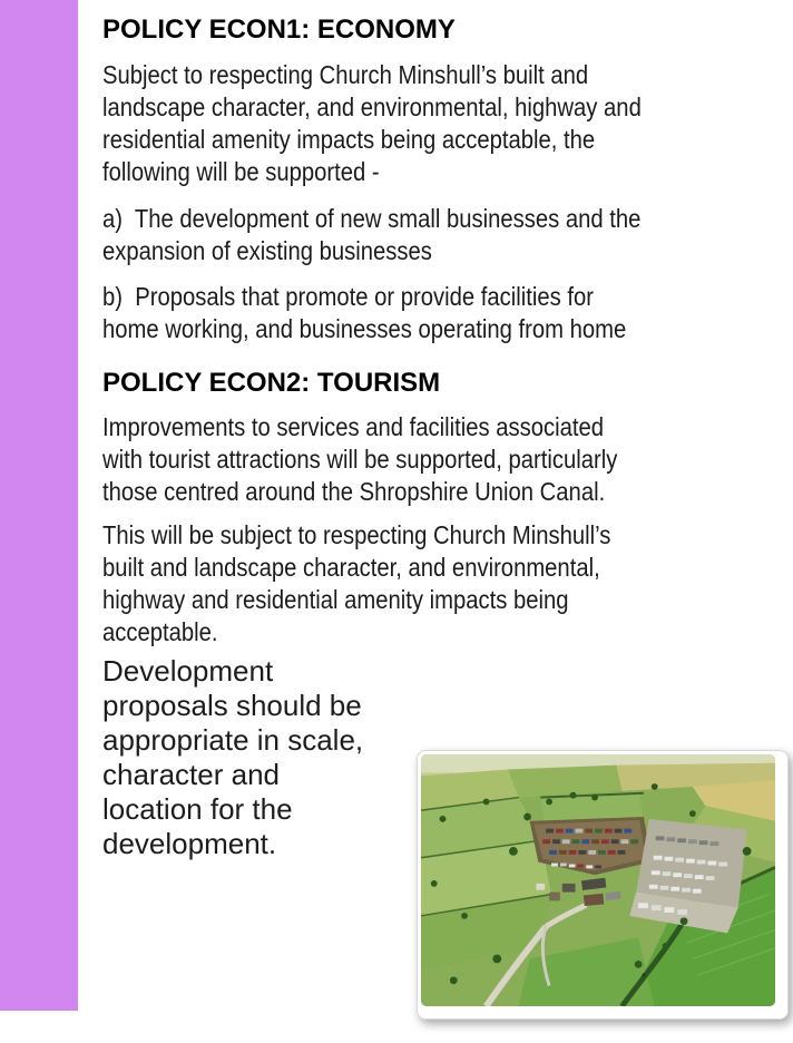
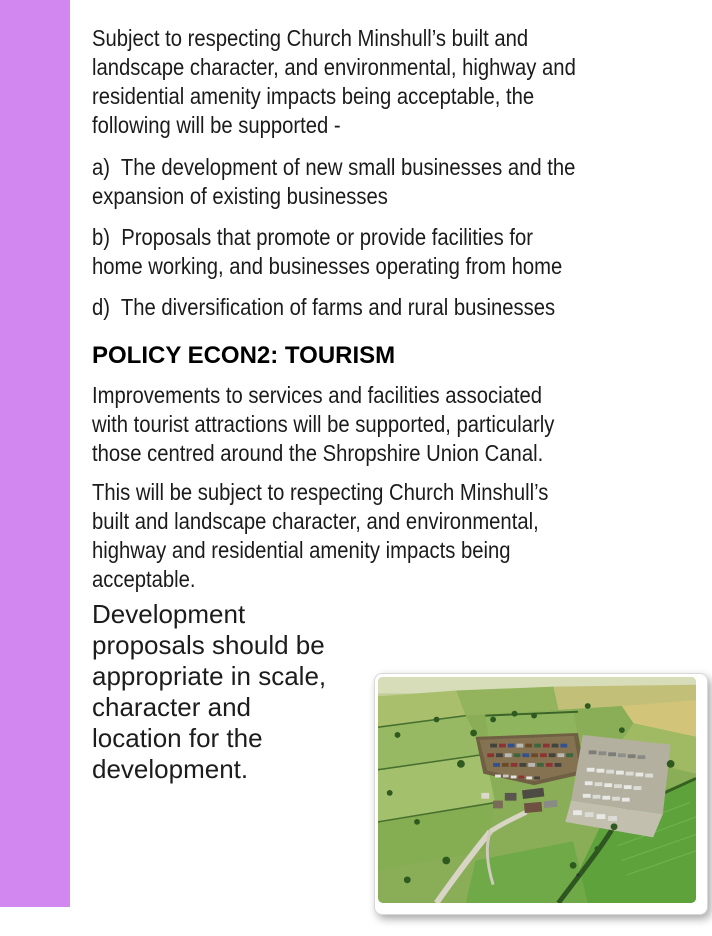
- POLICY ECON1: ECONOMY
  Subject to respecting Church Minshull’s built and
  landscape character, and environmental, highway and
  residential amenity impacts being acceptable, the
  following will be supported -
  a) The development of new small businesses and the
  expansion of existing businesses
  b) Proposals that promote or provide facilities for
  home working, and businesses operating from home
+ d) The diversification of farms and rural businesses
  POLICY ECON2: TOURISM
  Improvements to services and facilities associated
  with tourist attractions will be supported, particularly
  those centred around the Shropshire Union Canal.
  This will be subject to respecting Church Minshull’s
  built and landscape character, and environmental,
  highway and residential amenity impacts being
  acceptable.
  Development
  proposals should be
  appropriate in scale,
  character and
  location for the
  development.
